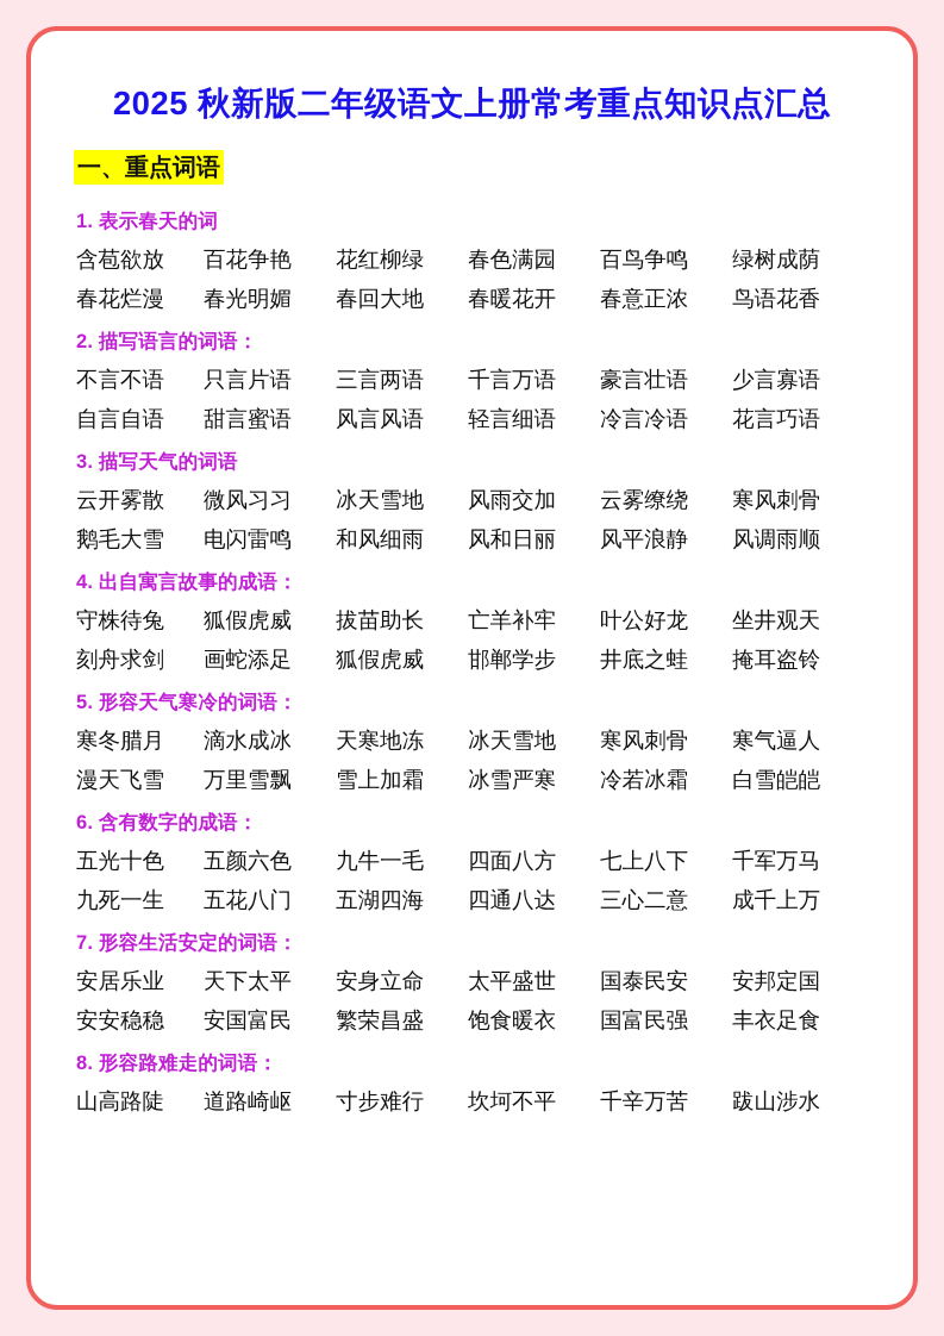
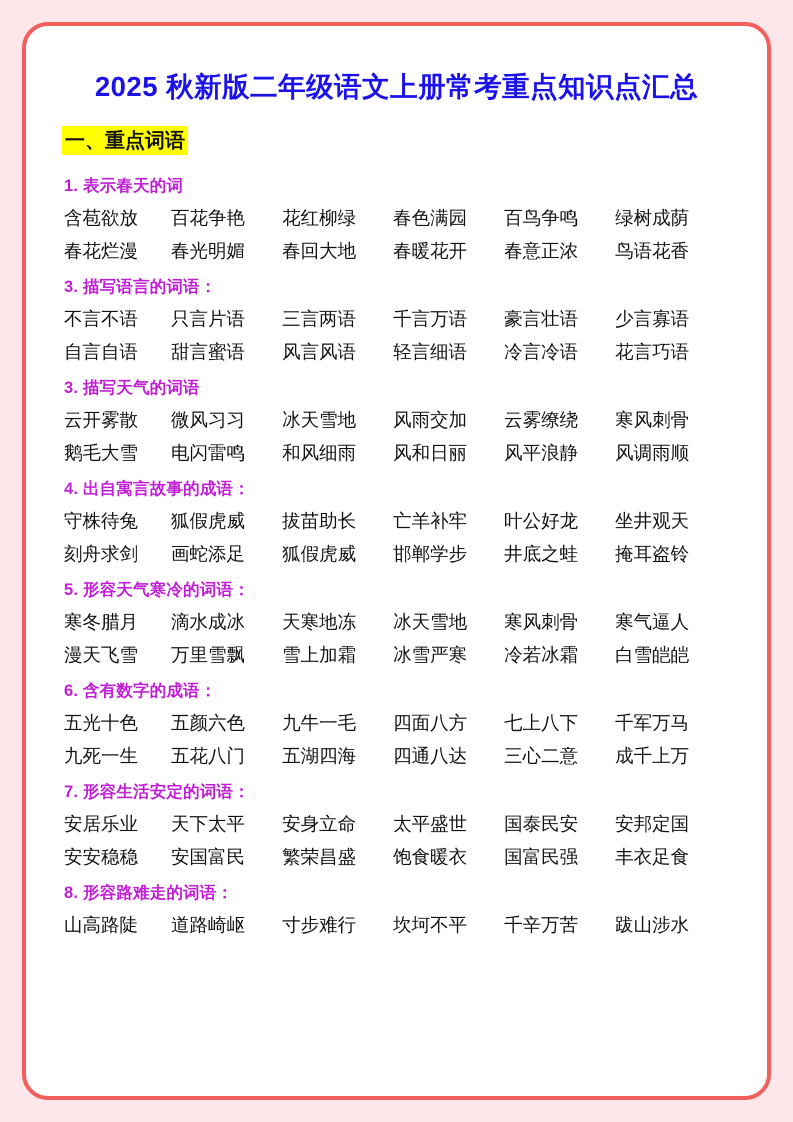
  2025 秋新版二年级语文上册常考重点知识点汇总
  一、重点词语
  1. 表示春天的词
  含苞欲放
  百花争艳
  花红柳绿
  春色满园
  百鸟争鸣
  绿树成荫
  春花烂漫
  春光明媚
  春回大地
  春暖花开
  春意正浓
  鸟语花香
- 2. 描写语言的词语：
+ 3. 描写语言的词语：
  不言不语
  只言片语
  三言两语
  千言万语
  豪言壮语
  少言寡语
  自言自语
  甜言蜜语
  风言风语
  轻言细语
  冷言冷语
  花言巧语
  3. 描写天气的词语
  云开雾散
  微风习习
  冰天雪地
  风雨交加
  云雾缭绕
  寒风刺骨
  鹅毛大雪
  电闪雷鸣
  和风细雨
  风和日丽
  风平浪静
  风调雨顺
  4. 出自寓言故事的成语：
  守株待兔
  狐假虎威
  拔苗助长
  亡羊补牢
  叶公好龙
  坐井观天
  刻舟求剑
  画蛇添足
  狐假虎威
  邯郸学步
  井底之蛙
  掩耳盗铃
  5. 形容天气寒冷的词语：
  寒冬腊月
  滴水成冰
  天寒地冻
  冰天雪地
  寒风刺骨
  寒气逼人
  漫天飞雪
  万里雪飘
  雪上加霜
  冰雪严寒
  冷若冰霜
  白雪皑皑
  6. 含有数字的成语：
  五光十色
  五颜六色
  九牛一毛
  四面八方
  七上八下
  千军万马
  九死一生
  五花八门
  五湖四海
  四通八达
  三心二意
  成千上万
  7. 形容生活安定的词语：
  安居乐业
  天下太平
  安身立命
  太平盛世
  国泰民安
  安邦定国
  安安稳稳
  安国富民
  繁荣昌盛
  饱食暖衣
  国富民强
  丰衣足食
  8. 形容路难走的词语：
  山高路陡
  道路崎岖
  寸步难行
  坎坷不平
  千辛万苦
  跋山涉水
